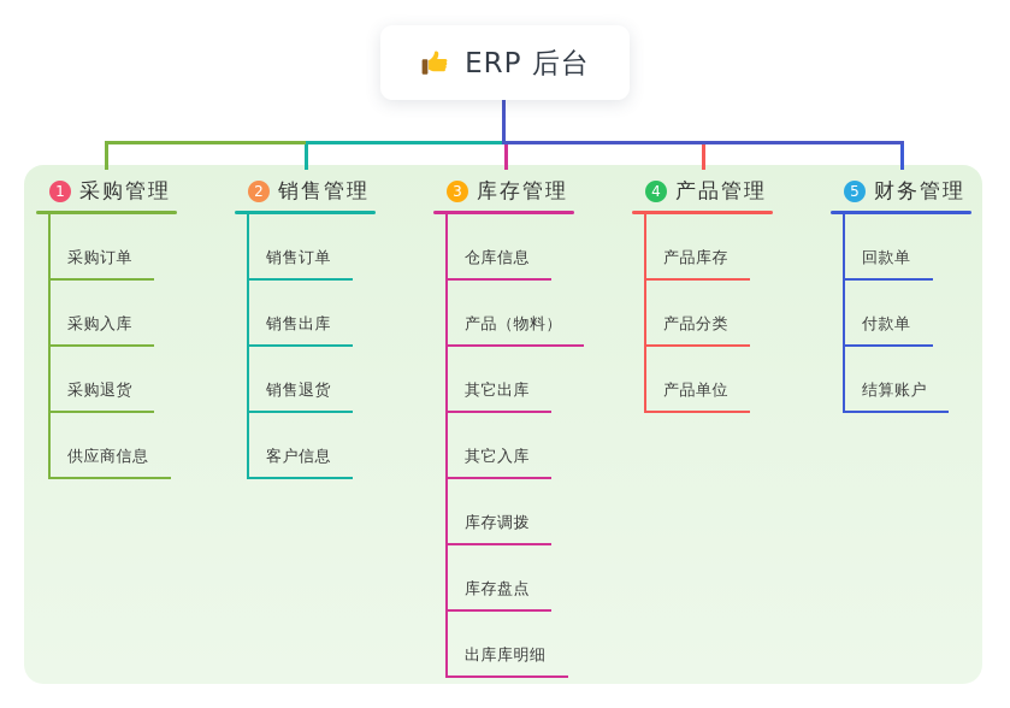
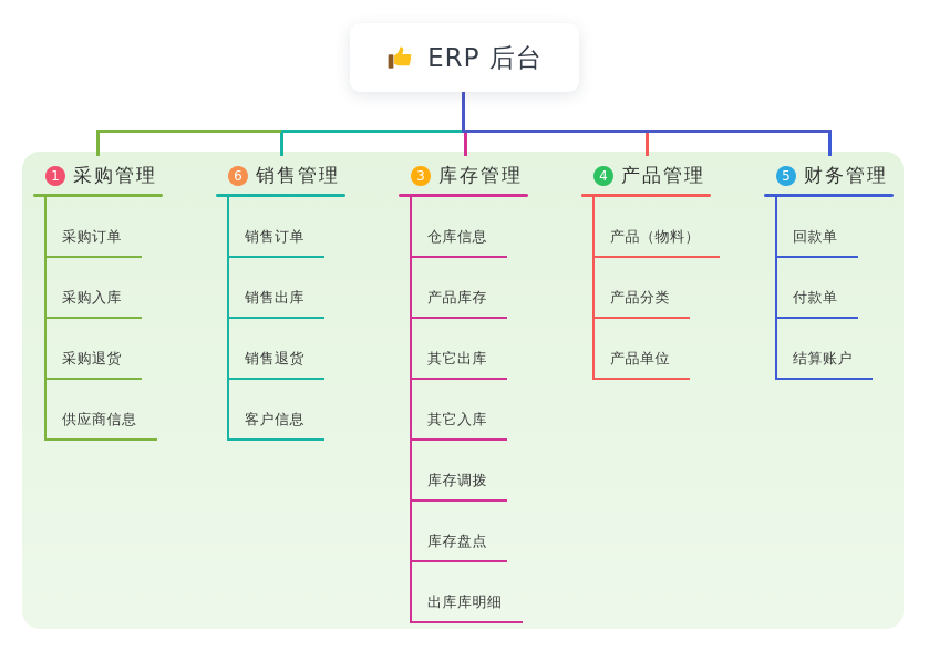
  ERP 后台
  1
  采购管理
  采购订单
  采购入库
  采购退货
  供应商信息
- 2
+ 6
  销售管理
  销售订单
  销售出库
  销售退货
  客户信息
  3
  库存管理
  仓库信息
- 产品（物料）
+ 产品库存
  其它出库
  其它入库
  库存调拨
  库存盘点
  出库库明细
  4
  产品管理
- 产品库存
+ 产品（物料）
  产品分类
  产品单位
  5
  财务管理
  回款单
  付款单
  结算账户
